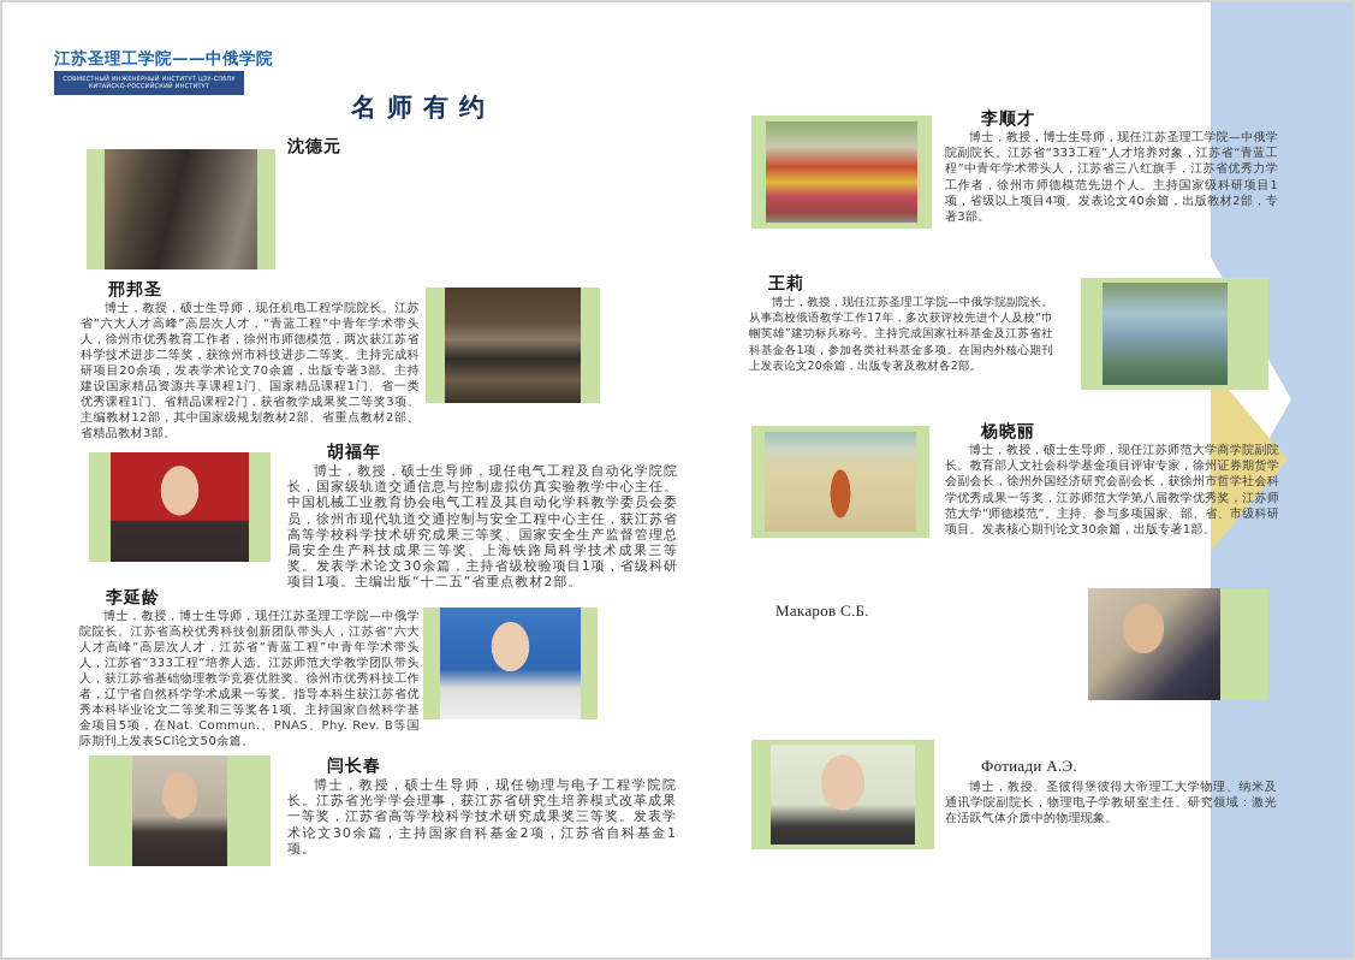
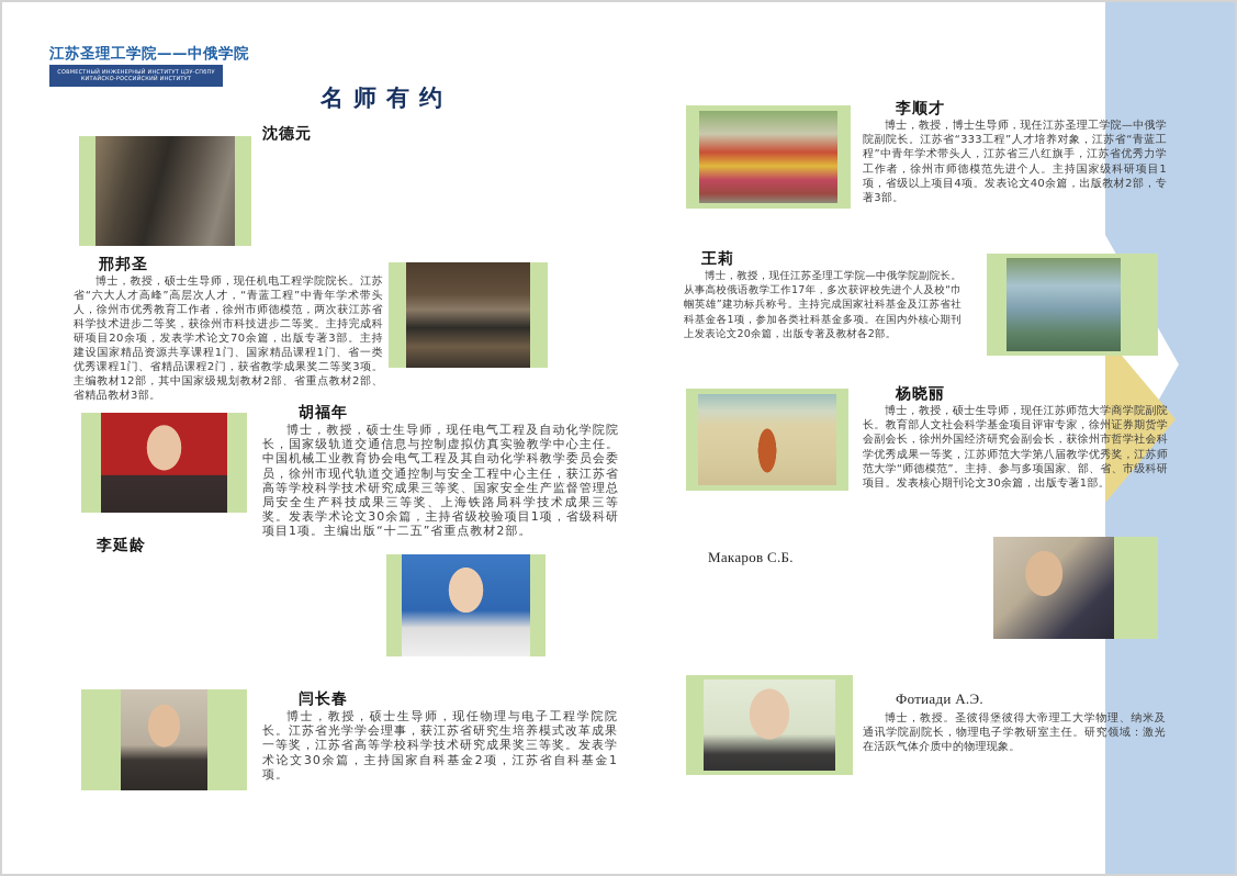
  江苏圣理工学院——中俄学院
  名师有约
  沈德元
  邢邦圣
  博士，教授，硕士生导师，现任机电工程学院院长。江苏省“六大人才高峰”高层次人才，“青蓝工程”中青年学术带头人，徐州市优秀教育工作者，徐州市师德模范，两次获江苏省科学技术进步二等奖，获徐州市科技进步二等奖。主持完成科研项目20余项，发表学术论文70余篇，出版专著3部。主持建设国家精品资源共享课程1门、国家精品课程1门、省一类优秀课程1门、省精品课程2门，获省教学成果奖二等奖3项。主编教材12部，其中国家级规划教材2部、省重点教材2部、省精品教材3部。
  胡福年
  博士，教授，硕士生导师，现任电气工程及自动化学院院长，国家级轨道交通信息与控制虚拟仿真实验教学中心主任。中国机械工业教育协会电气工程及其自动化学科教学委员会委员，徐州市现代轨道交通控制与安全工程中心主任，获江苏省高等学校科学技术研究成果三等奖、国家安全生产监督管理总局安全生产科技成果三等奖、上海铁路局科学技术成果三等奖。发表学术论文30余篇，主持省级校验项目1项，省级科研项目1项。主编出版“十二五”省重点教材2部。
  李延龄
- 博士，教授，博士生导师，现任江苏圣理工学院—中俄学院院长。江苏省高校优秀科技创新团队带头人，江苏省“六大人才高峰”高层次人才，江苏省“青蓝工程”中青年学术带头人，江苏省“333工程”培养人选。江苏师范大学教学团队带头人，获江苏省基础物理教学竞赛优胜奖。徐州市优秀科技工作者，辽宁省自然科学学术成果一等奖。指导本科生获江苏省优秀本科毕业论文二等奖和三等奖各1项。主持国家自然科学基金项目5项，在Nat. Commun.、PNAS、Phy. Rev. B等国际期刊上发表SCI论文50余篇。
  闫长春
  博士，教授，硕士生导师，现任物理与电子工程学院院长。江苏省光学学会理事，获江苏省研究生培养模式改革成果一等奖，江苏省高等学校科学技术研究成果奖三等奖。发表学术论文30余篇，主持国家自科基金2项，江苏省自科基金1项。
  李顺才
  博士，教授，博士生导师，现任江苏圣理工学院—中俄学院副院长。江苏省“333工程”人才培养对象，江苏省“青蓝工程”中青年学术带头人，江苏省三八红旗手，江苏省优秀力学工作者，徐州市师德模范先进个人。主持国家级科研项目1项，省级以上项目4项。发表论文40余篇，出版教材2部，专著3部。
  王莉
  博士，教授，现任江苏圣理工学院—中俄学院副院长。从事高校俄语教学工作17年，多次获评校先进个人及校“巾帼英雄”建功标兵称号。主持完成国家社科基金及江苏省社科基金各1项，参加各类社科基金多项。在国内外核心期刊上发表论文20余篇，出版专著及教材各2部。
  杨晓丽
  博士，教授，硕士生导师，现任江苏师范大学商学院副院长。教育部人文社会科学基金项目评审专家，徐州证券期货学会副会长，徐州外国经济研究会副会长，获徐州市哲学社会科学优秀成果一等奖，江苏师范大学第八届教学优秀奖，江苏师范大学“师德模范”。主持、参与多项国家、部、省、市级科研项目。发表核心期刊论文30余篇，出版专著1部。
  Макаров С.Б.
  Фотиади А.Э.
  博士，教授。圣彼得堡彼得大帝理工大学物理、纳米及通讯学院副院长，物理电子学教研室主任。研究领域：激光在活跃气体介质中的物理现象。
